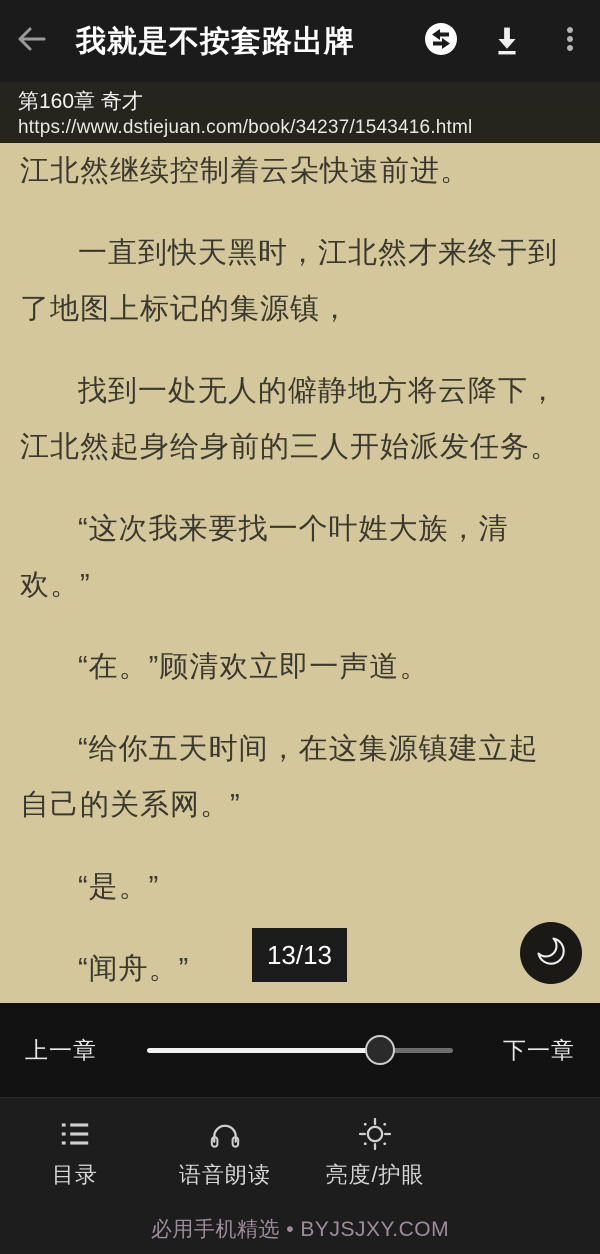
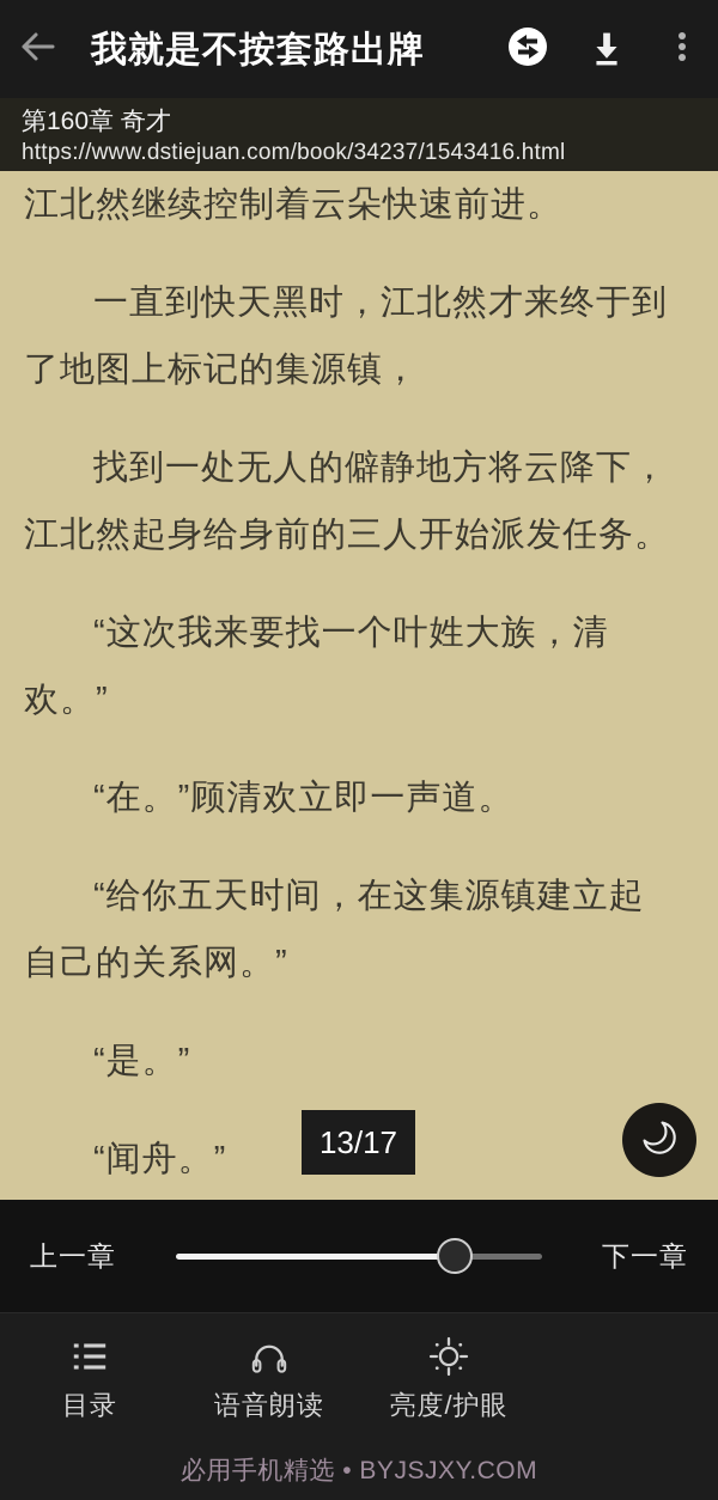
  我就是不按套路出牌
  第160章 奇才
  https://www.dstiejuan.com/book/34237/1543416.html
  江北然继续控制着云朵快速前进。
  一直到快天黑时，江北然才来终于到
  了地图上标记的集源镇，
  找到一处无人的僻静地方将云降下，
  江北然起身给身前的三人开始派发任务。
  “这次我来要找一个叶姓大族，清
  欢。”
  “在。”顾清欢立即一声道。
  “给你五天时间，在这集源镇建立起
  自己的关系网。”
  “是。”
  “闻舟。”
- 13/13
+ 13/17
  上一章
  下一章
  目录
  语音朗读
  亮度/护眼
  必用手机精选 • BYJSJXY.COM
